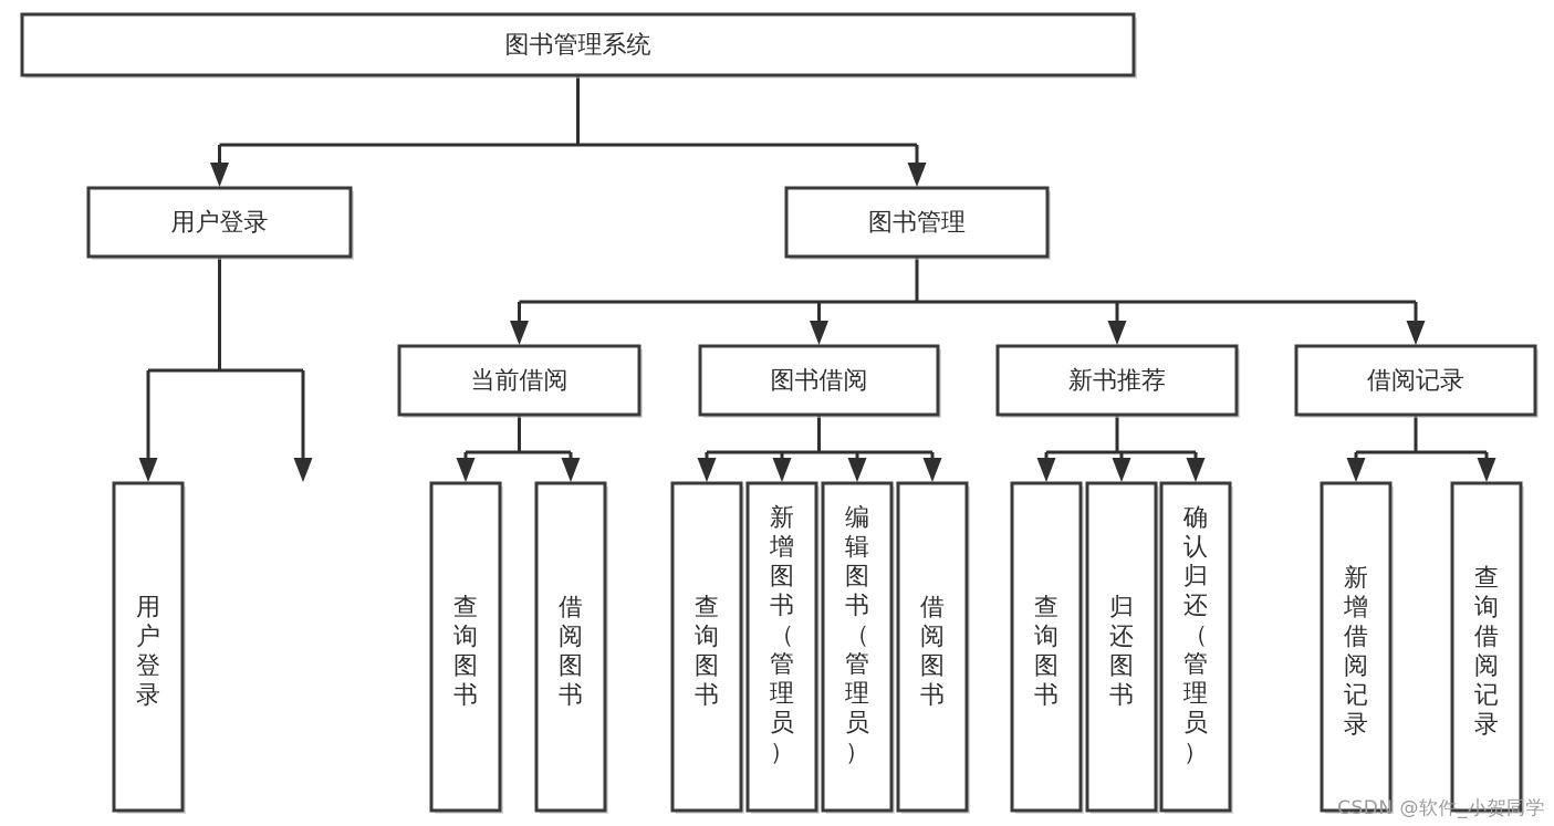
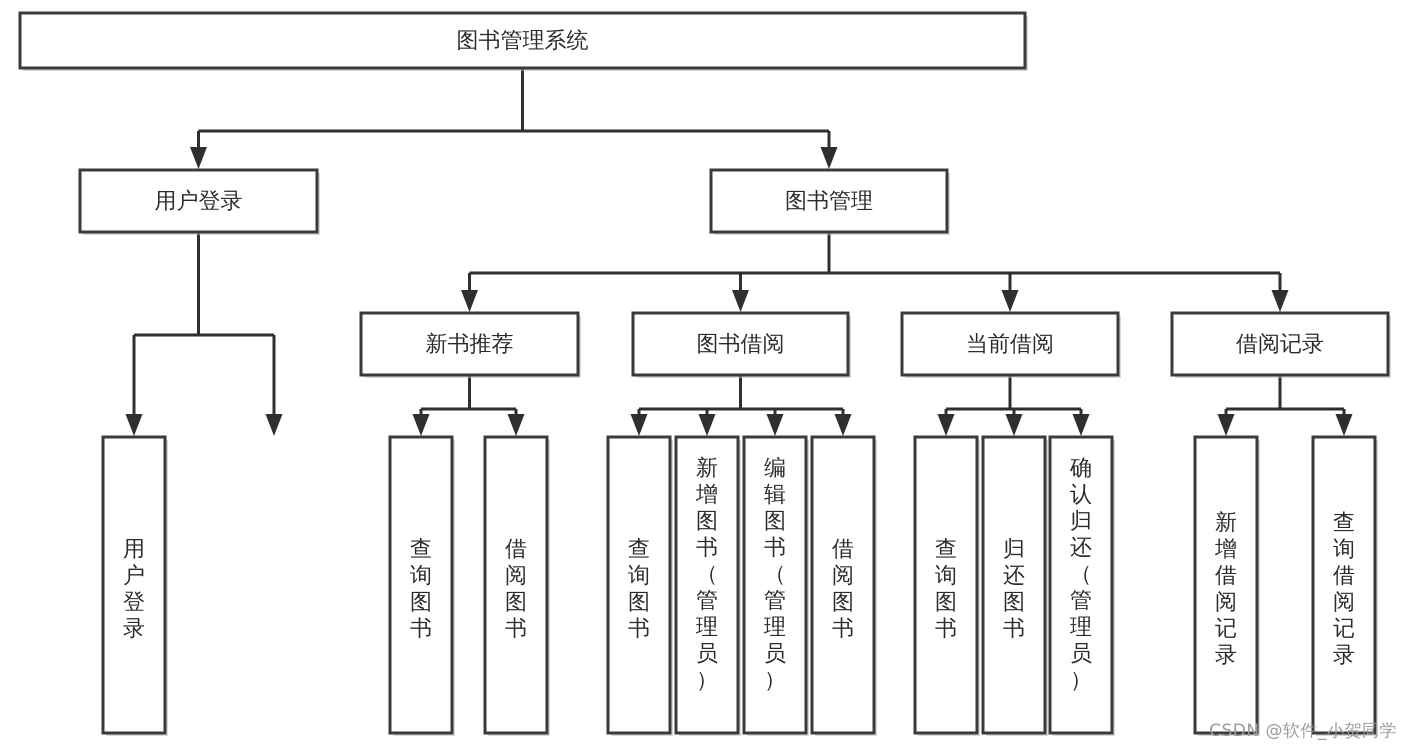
  图书管理系统
  用户登录
  图书管理
- 当前借阅
+ 新书推荐
  图书借阅
- 新书推荐
+ 当前借阅
  借阅记录
  用户登录
  查询图书
  借阅图书
  查询图书
  新增图书（管理员）
  编辑图书（管理员）
  借阅图书
  查询图书
  归还图书
  确认归还（管理员）
  新增借阅记录
  查询借阅记录
  CSDN @软件_小贺同学
